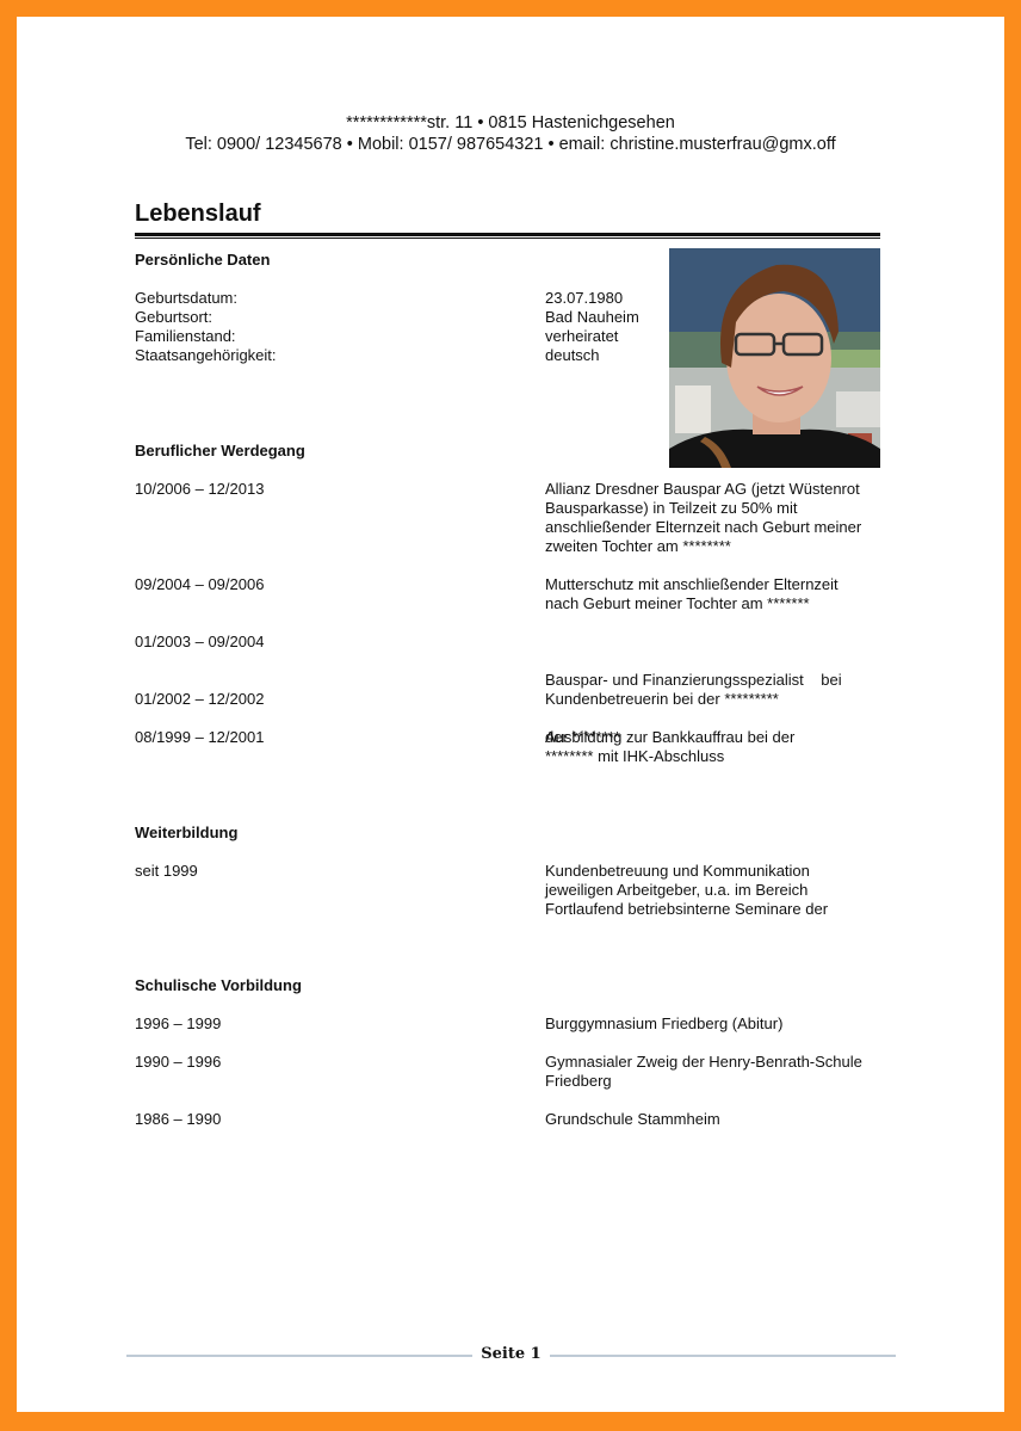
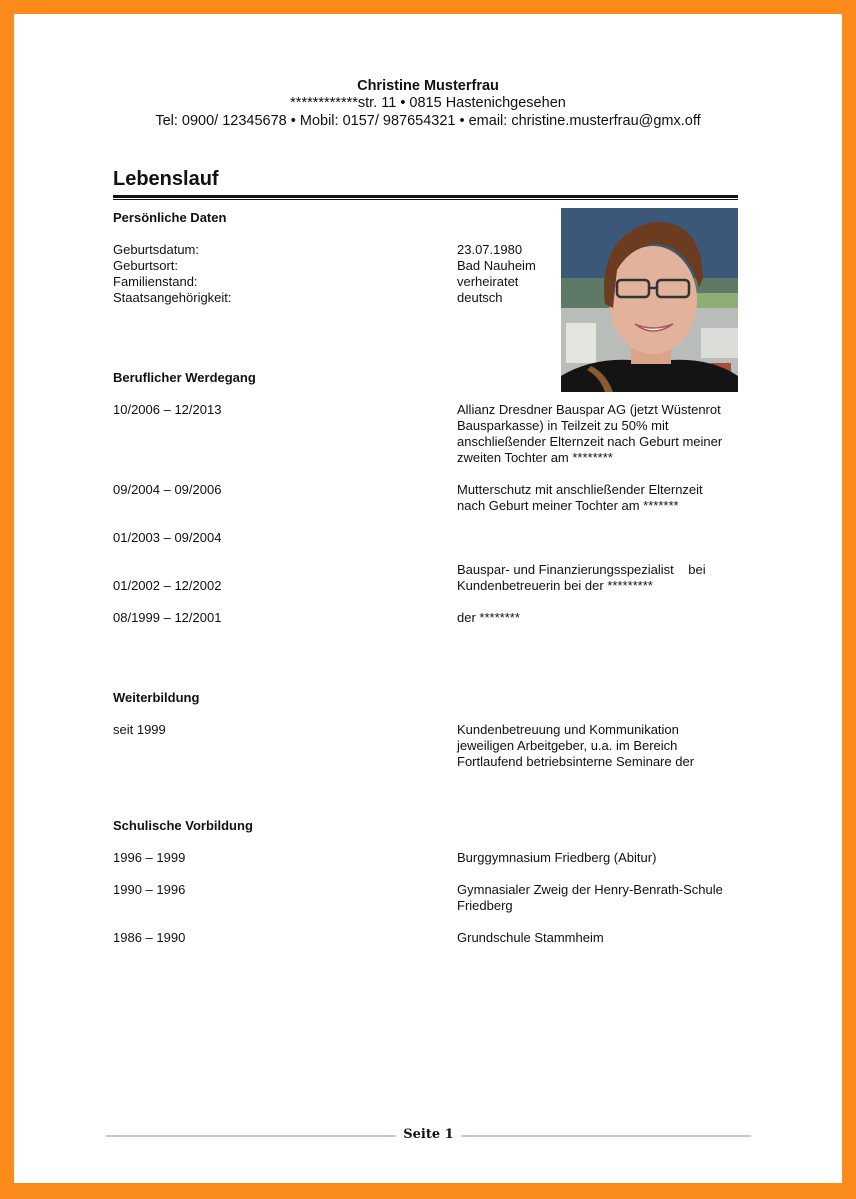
+ Christine Musterfrau
  ************str. 11 • 0815 Hastenichgesehen
  Tel: 0900/ 12345678 • Mobil: 0157/ 987654321 • email: christine.musterfrau@gmx.off
  Lebenslauf
  Persönliche Daten
  Geburtsdatum:
  23.07.1980
  Geburtsort:
  Bad Nauheim
  Familienstand:
  verheiratet
  Staatsangehörigkeit:
  deutsch
  Beruflicher Werdegang
  10/2006 – 12/2013
  Allianz Dresdner Bauspar AG (jetzt Wüstenrot
  Bausparkasse) in Teilzeit zu 50% mit
  anschließender Elternzeit nach Geburt meiner
  zweiten Tochter am ********
  09/2004 – 09/2006
  Mutterschutz mit anschließender Elternzeit
  nach Geburt meiner Tochter am *******
  01/2003 – 09/2004
  Bauspar- und Finanzierungsspezialist bei
  der ********
  01/2002 – 12/2002
  Kundenbetreuerin bei der *********
  08/1999 – 12/2001
- Ausbildung zur Bankkauffrau bei der
- ******** mit IHK-Abschluss
  Weiterbildung
  seit 1999
  Kundenbetreuung und Kommunikation
  jeweiligen Arbeitgeber, u.a. im Bereich
  Fortlaufend betriebsinterne Seminare der
  Schulische Vorbildung
  1996 – 1999
  Burggymnasium Friedberg (Abitur)
  1990 – 1996
  Gymnasialer Zweig der Henry-Benrath-Schule
  Friedberg
  1986 – 1990
  Grundschule Stammheim
  Seite 1
